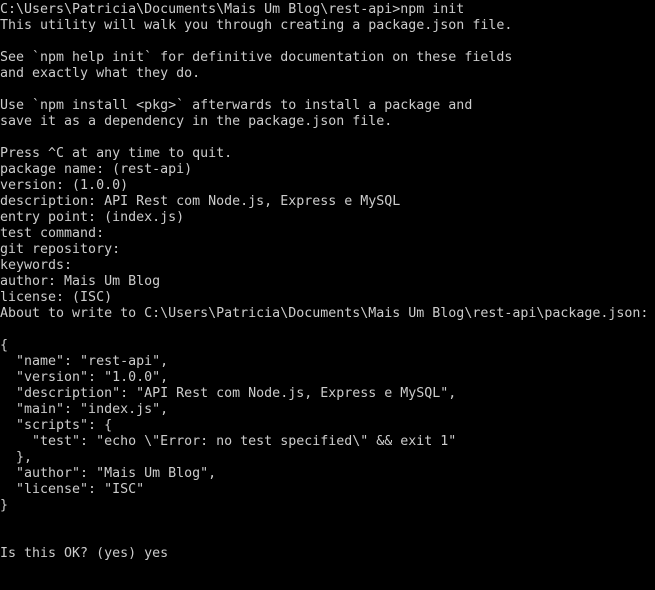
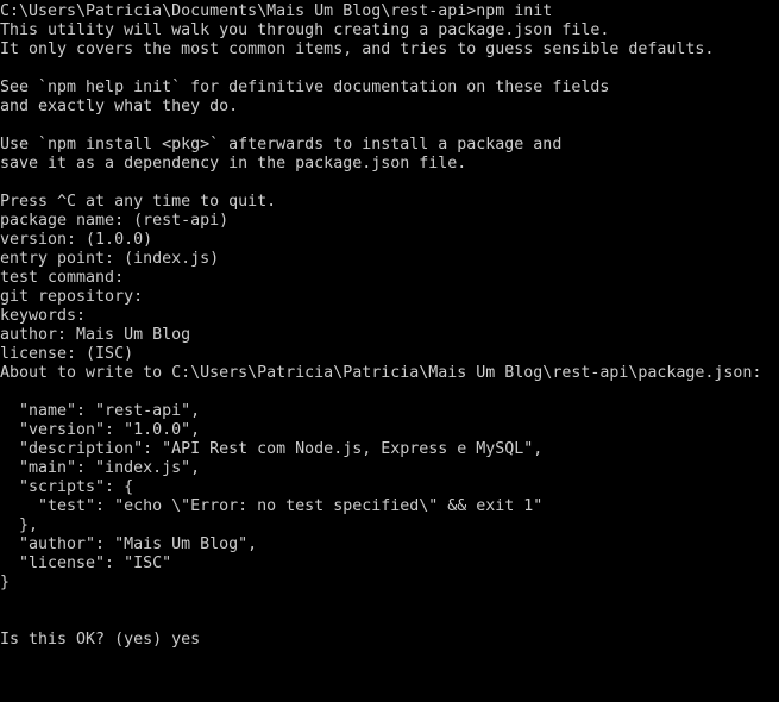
  C:\Users\Patricia\Documents\Mais Um Blog\rest-api>npm init
  This utility will walk you through creating a package.json file.
+ It only covers the most common items, and tries to guess sensible defaults.
  See `npm help init` for definitive documentation on these fields
  and exactly what they do.
  Use `npm install <pkg>` afterwards to install a package and
  save it as a dependency in the package.json file.
  Press ^C at any time to quit.
  package name: (rest-api)
  version: (1.0.0)
- description: API Rest com Node.js, Express e MySQL
  entry point: (index.js)
  test command:
  git repository:
  keywords:
  author: Mais Um Blog
  license: (ISC)
- About to write to C:\Users\Patricia\Documents\Mais Um Blog\rest-api\package.json:
+ About to write to C:\Users\Patricia\Patricia\Mais Um Blog\rest-api\package.json:
- {
  "name": "rest-api",
  "version": "1.0.0",
  "description": "API Rest com Node.js, Express e MySQL",
  "main": "index.js",
  "scripts": {
  "test": "echo \"Error: no test specified\" && exit 1"
  },
  "author": "Mais Um Blog",
  "license": "ISC"
  }
  Is this OK? (yes) yes
